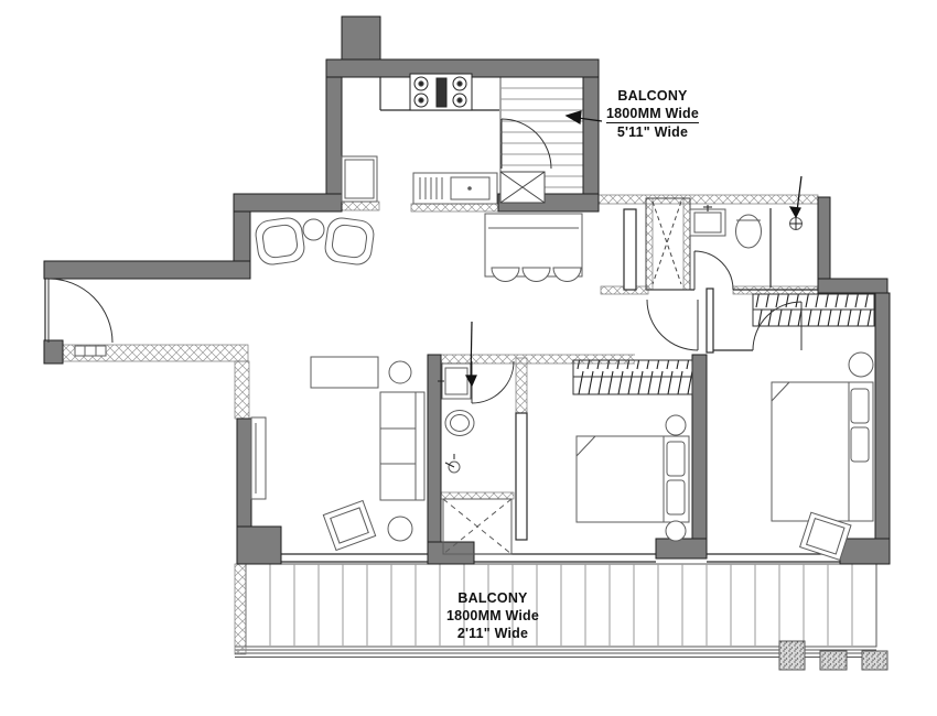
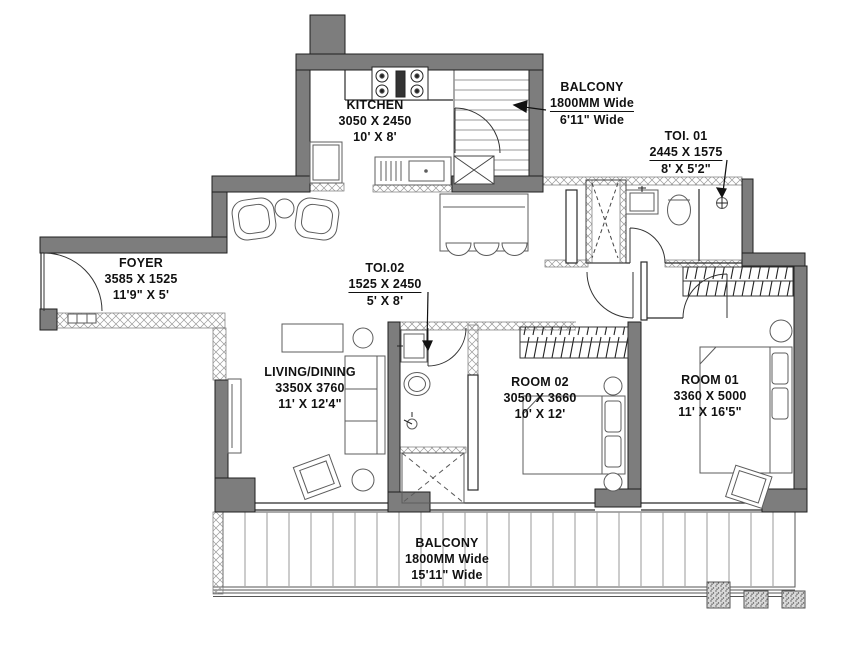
+ KITCHEN
+ 3050 X 2450
+ 10' X 8'
  BALCONY
  1800MM Wide
- 5'11" Wide
+ 6'11" Wide
+ TOI. 01
+ 2445 X 1575
+ 8' X 5'2"
+ FOYER
+ 3585 X 1525
+ 11'9" X 5'
+ TOI.02
+ 1525 X 2450
+ 5' X 8'
+ LIVING/DINING
+ 3350X 3760
+ 11' X 12'4"
+ ROOM 02
+ 3050 X 3660
+ 10' X 12'
+ ROOM 01
+ 3360 X 5000
+ 11' X 16'5"
  BALCONY
  1800MM Wide
- 2'11" Wide
+ 15'11" Wide
